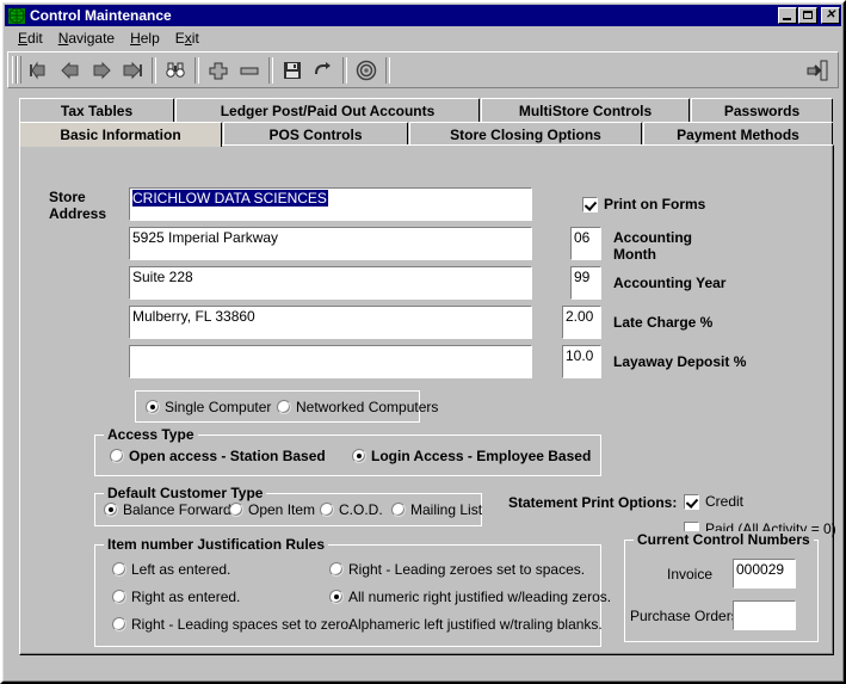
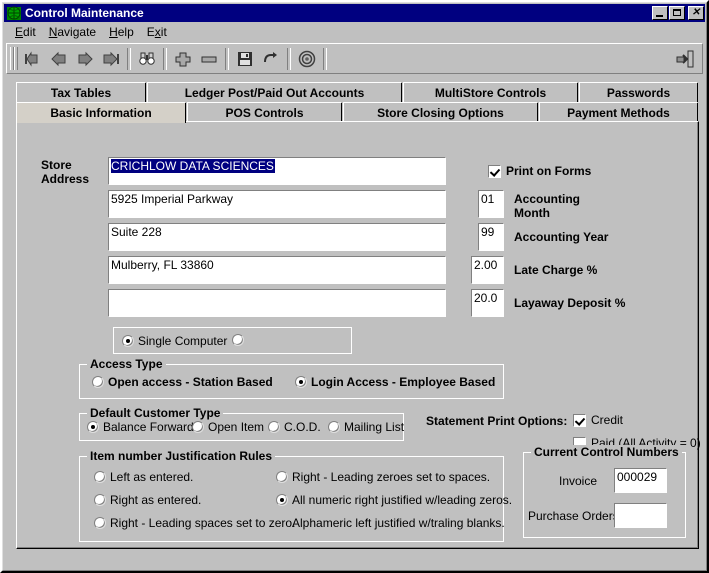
  Control Maintenance
  ✕
  Edit
  Navigate
  Help
  Exit
  Tax Tables
  Ledger Post/Paid Out Accounts
  MultiStore Controls
  Passwords
  Basic Information
  POS Controls
  Store Closing Options
  Payment Methods
  Store
  Address
  CRICHLOW DATA SCIENCES
  5925 Imperial Parkway
  Suite 228
  Mulberry, FL 33860
  Print on Forms
- 06
+ 01
  Accounting
  Month
  99
  Accounting Year
  2.00
  Late Charge %
- 10.0
+ 20.0
  Layaway Deposit %
  Single Computer
- Networked Computers
  Access Type
  Open access - Station Based
  Login Access - Employee Based
  Default Customer Type
  Balance Forward
  Open Item
  C.O.D.
  Mailing List
  Statement Print Options:
  Credit
  Paid (All Activity = 0)
  Item number Justification Rules
  Left as entered.
  Right as entered.
  Right - Leading spaces set to zero.
  Right - Leading zeroes set to spaces.
  All numeric right justified w/leading zeros.
  Alphameric left justified w/traling blanks.
  Current Control Numbers
  Invoice
  000029
  Purchase Order
